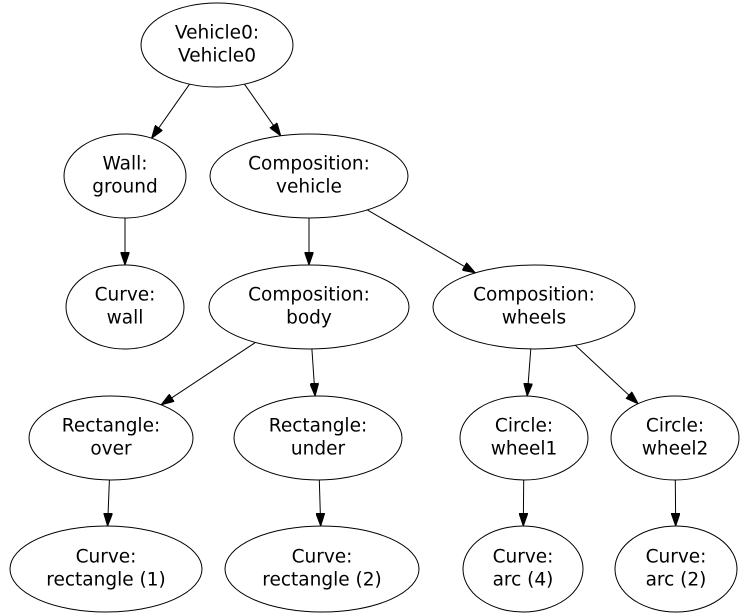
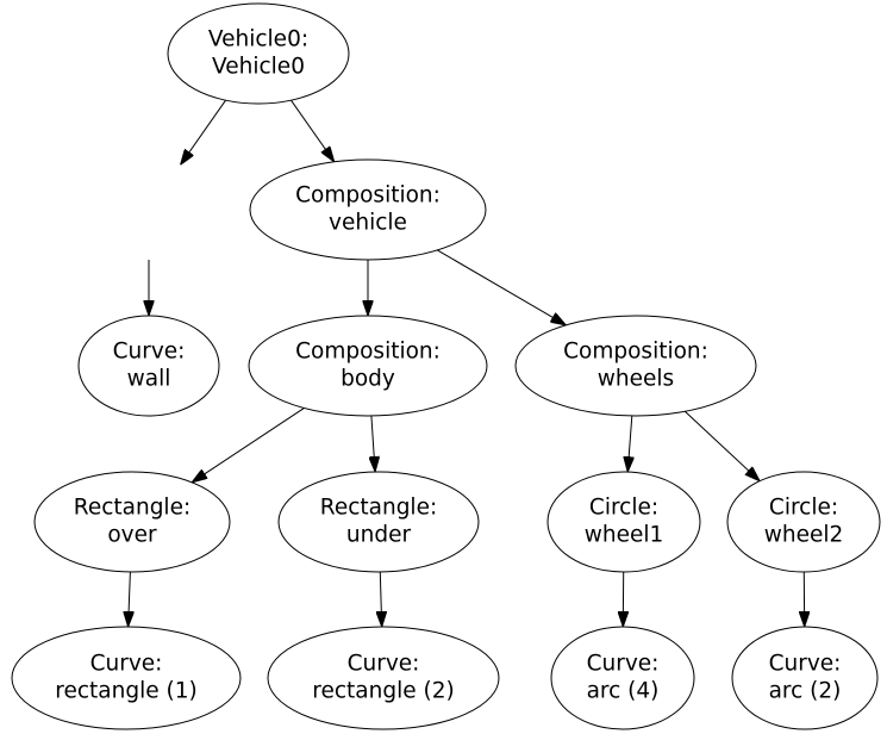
  Vehicle0:
  Vehicle0
- Wall:
- ground
  Composition:
  vehicle
  Curve:
  wall
  Composition:
  body
  Composition:
  wheels
  Rectangle:
  over
  Rectangle:
  under
  Circle:
  wheel1
  Circle:
  wheel2
  Curve:
  rectangle (1)
  Curve:
  rectangle (2)
  Curve:
  arc (4)
  Curve:
  arc (2)
